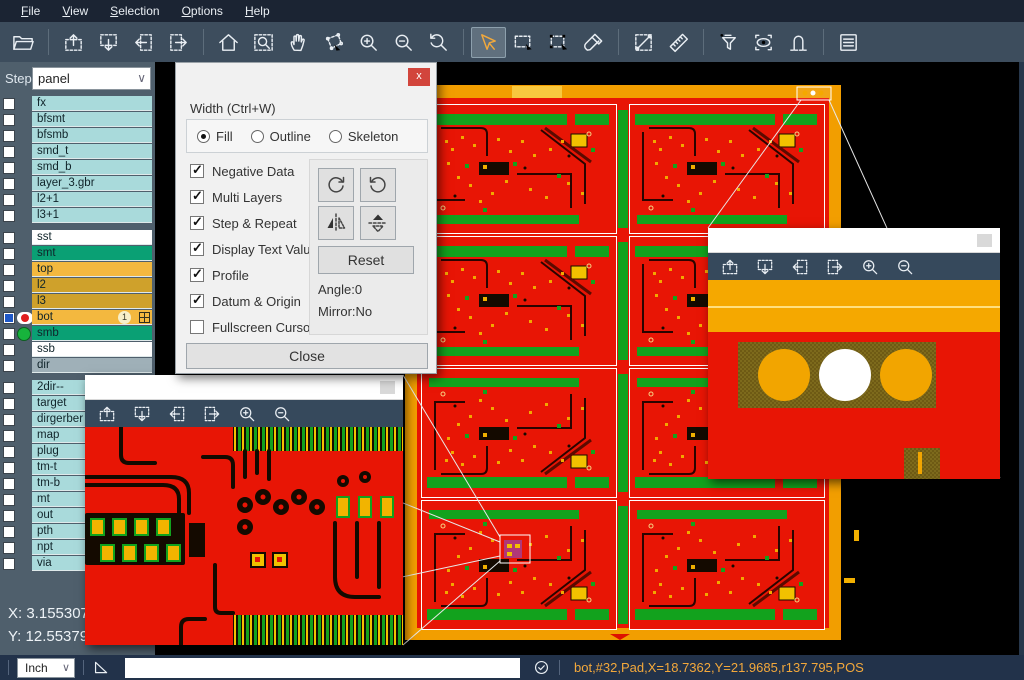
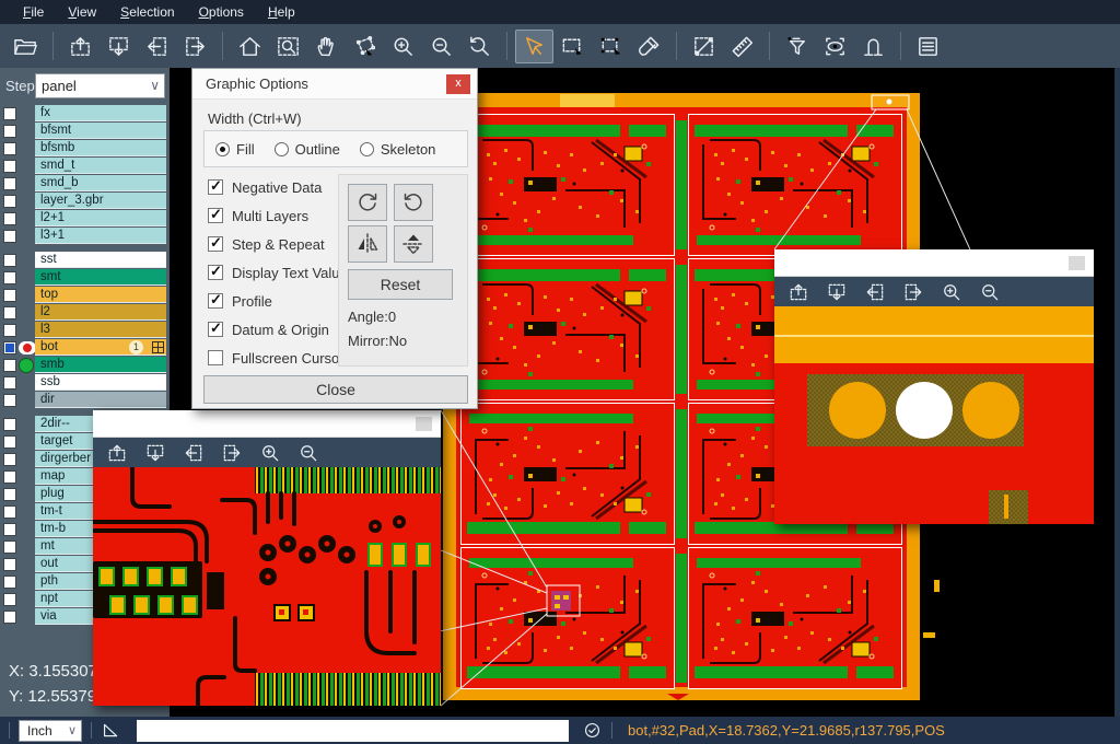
  File
  View
  Selection
  Options
  Help
  Step
  panel
  ∨
  fx
  bfsmt
  bfsmb
  smd_t
  smd_b
  layer_3.gbr
  l2+1
  l3+1
  sst
  smt
  top
  l2
  l3
  bot
  1
  smb
  ssb
  dir
  2dir--
  target
  dirgerber
  map
  plug
  tm-t
  tm-b
  mt
  out
  pth
  npt
  via
  X: 3.15530
  Y: 12.55379
+ Graphic Options
  x
  Width (Ctrl+W)
  Fill
  Outline
  Skeleton
  Negative Data
  Multi Layers
  Step & Repeat
  Display Text Valu
  Profile
  Datum & Origin
  Fullscreen Curso
  Reset
  Angle:0
  Mirror:No
  Close
  Inch
  ∨
  bot,#32,Pad,X=18.7362,Y=21.9685,r137.795,POS
